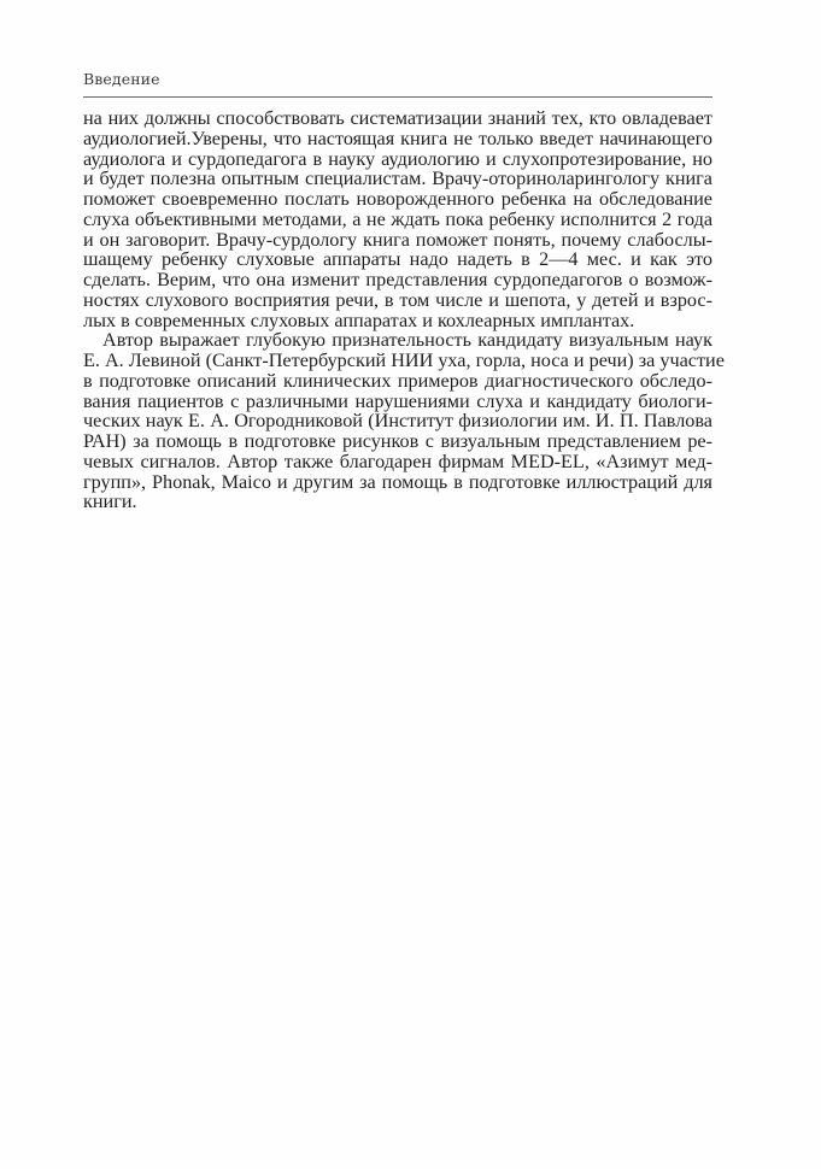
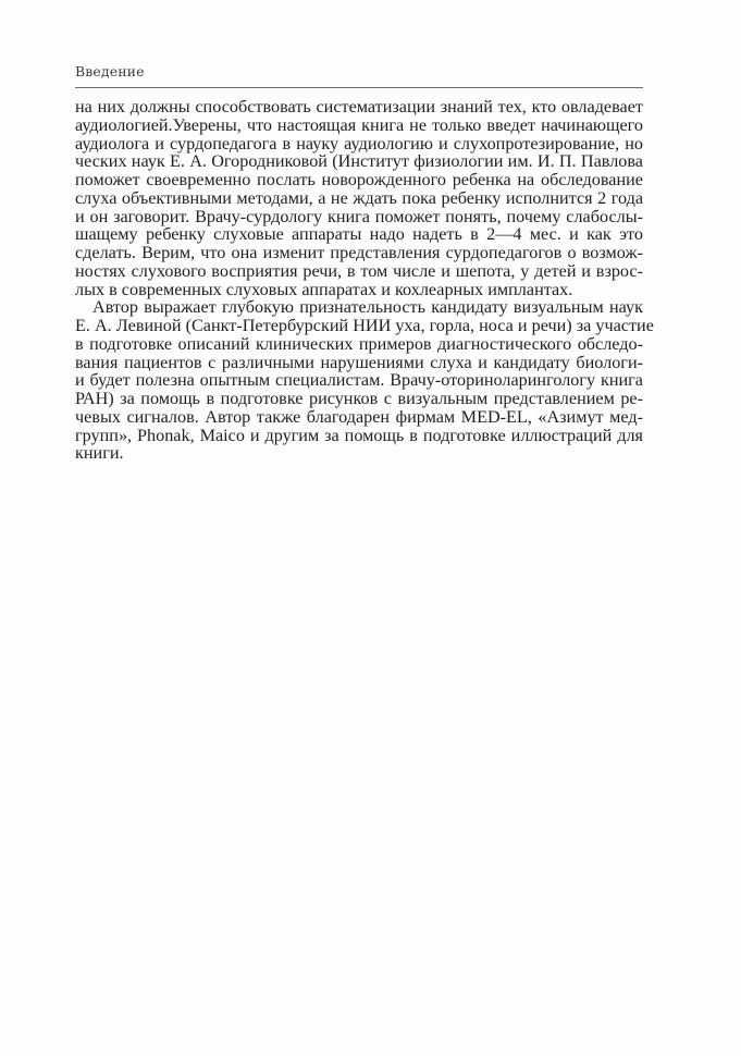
  Введение
  на них должны способствовать систематизации знаний тех, кто овладевает
  аудиологией.Уверены, что настоящая книга не только введет начинающего
  аудиолога и сурдопедагога в науку аудиологию и слухопротезирование, но
- и будет полезна опытным специалистам. Врачу-оториноларингологу книга
+ ческих наук Е. А. Огородниковой (Институт физиологии им. И. П. Павлова
  поможет своевременно послать новорожденного ребенка на обследование
  слуха объективными методами, а не ждать пока ребенку исполнится 2 года
  и он заговорит. Врачу-сурдологу книга поможет понять, почему слабослы-
  шащему ребенку слуховые аппараты надо надеть в 2—4 мес. и как это
  сделать. Верим, что она изменит представления сурдопедагогов о возмож-
  ностях слухового восприятия речи, в том числе и шепота, у детей и взрос-
  лых в современных слуховых аппаратах и кохлеарных имплантах.
  Автор выражает глубокую признательность кандидату визуальным наук
  Е. А. Левиной (Санкт-Петербурский НИИ уха, горла, носа и речи) за участие
  в подготовке описаний клинических примеров диагностического обследо-
  вания пациентов с различными нарушениями слуха и кандидату биологи-
- ческих наук Е. А. Огородниковой (Институт физиологии им. И. П. Павлова
+ и будет полезна опытным специалистам. Врачу-оториноларингологу книга
  РАН) за помощь в подготовке рисунков с визуальным представлением ре-
  чевых сигналов. Автор также благодарен фирмам MED-EL, «Азимут мед-
  групп», Phonak, Maico и другим за помощь в подготовке иллюстраций для
  книги.
